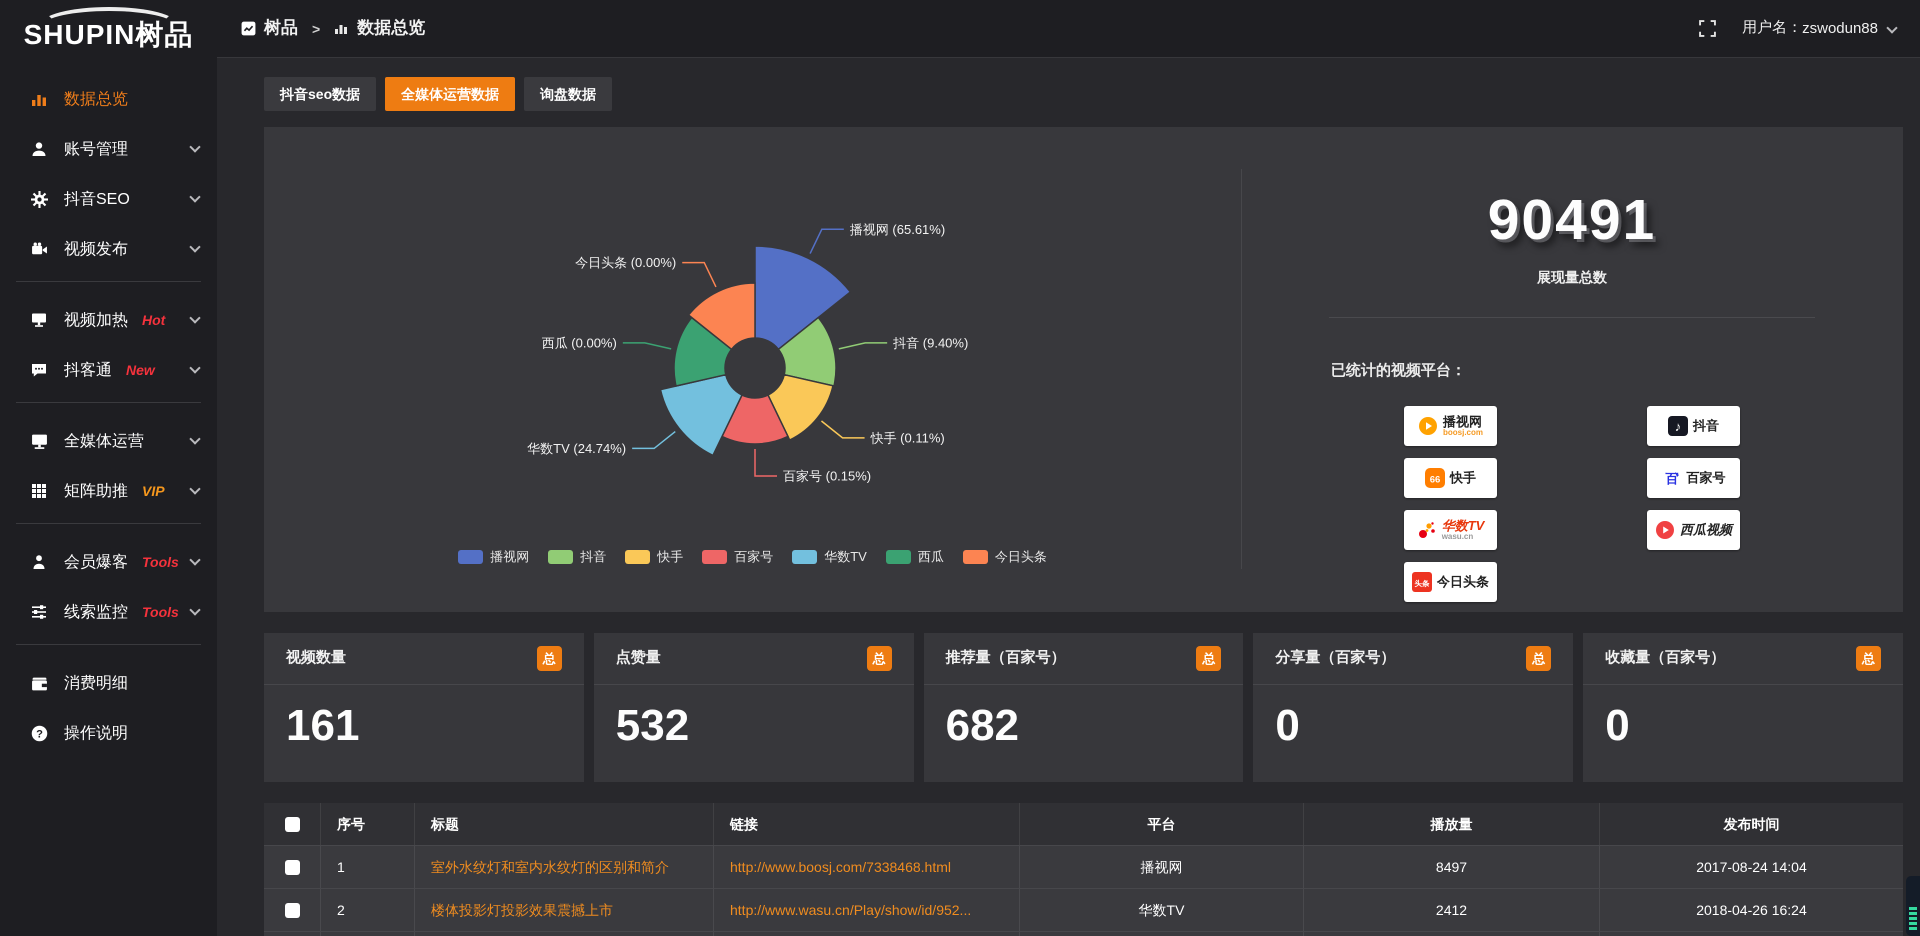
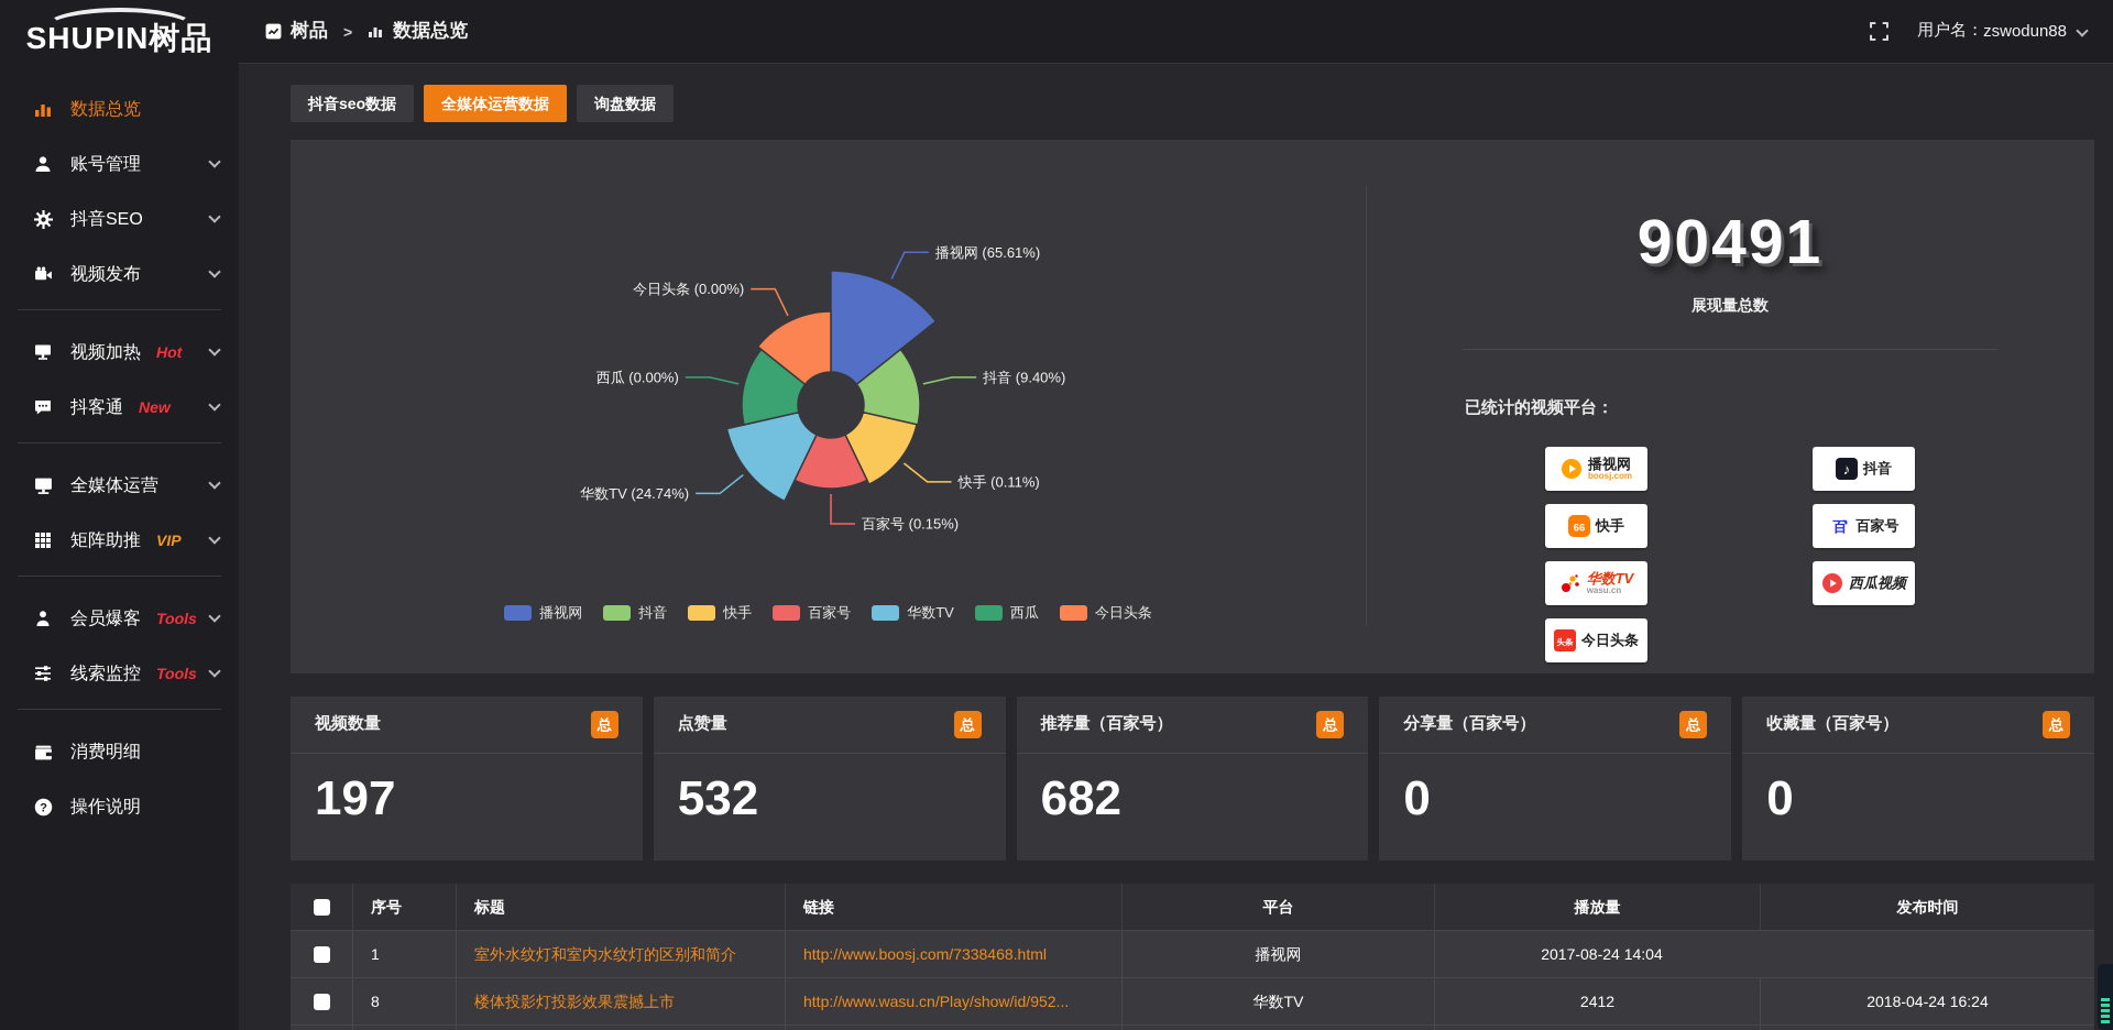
  SHUPIN树品
  数据总览
  账号管理
  抖音SEO
  视频发布
  视频加热
  Hot
  抖客通
  New
  全媒体运营
  矩阵助推
  VIP
  会员爆客
  Tools
  线索监控
  Tools
  消费明细
  ?
  操作说明
  树品
  >
  数据总览
  用户名：
  zswodun88
  抖音seo数据
  全媒体运营数据
  询盘数据
  播视网 (65.61%)
  抖音 (9.40%)
  快手 (0.11%)
  百家号 (0.15%)
  华数TV (24.74%)
  西瓜 (0.00%)
  今日头条 (0.00%)
  播视网
  抖音
  快手
  百家号
  华数TV
  西瓜
  今日头条
  90491
  展现量总数
  已统计的视频平台：
  播视网
  boosj.com
  66
  快手
  华数TV
  wasu.cn
  头条
  今日头条
  ♪
  抖音
  百
  百家号
  西瓜视频
  视频数量
  总
- 161
+ 197
  点赞量
  总
  532
  推荐量（百家号）
  总
  682
  分享量（百家号）
  总
  0
  收藏量（百家号）
  总
  0
  序号
  标题
  链接
  平台
  播放量
  发布时间
  1
  室外水纹灯和室内水纹灯的区别和简介
  http://www.boosj.com/7338468.html
  播视网
- 8497
  2017-08-24 14:04
- 2
+ 8
  楼体投影灯投影效果震撼上市
  http://www.wasu.cn/Play/show/id/952...
  华数TV
  2412
- 2018-04-26 16:24
+ 2018-04-24 16:24
